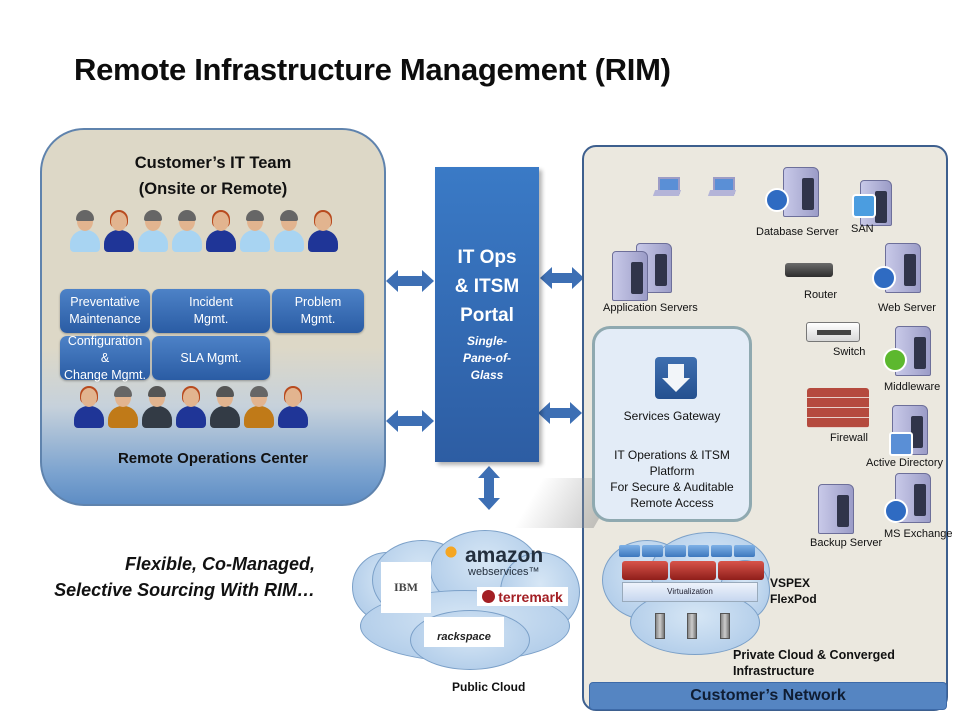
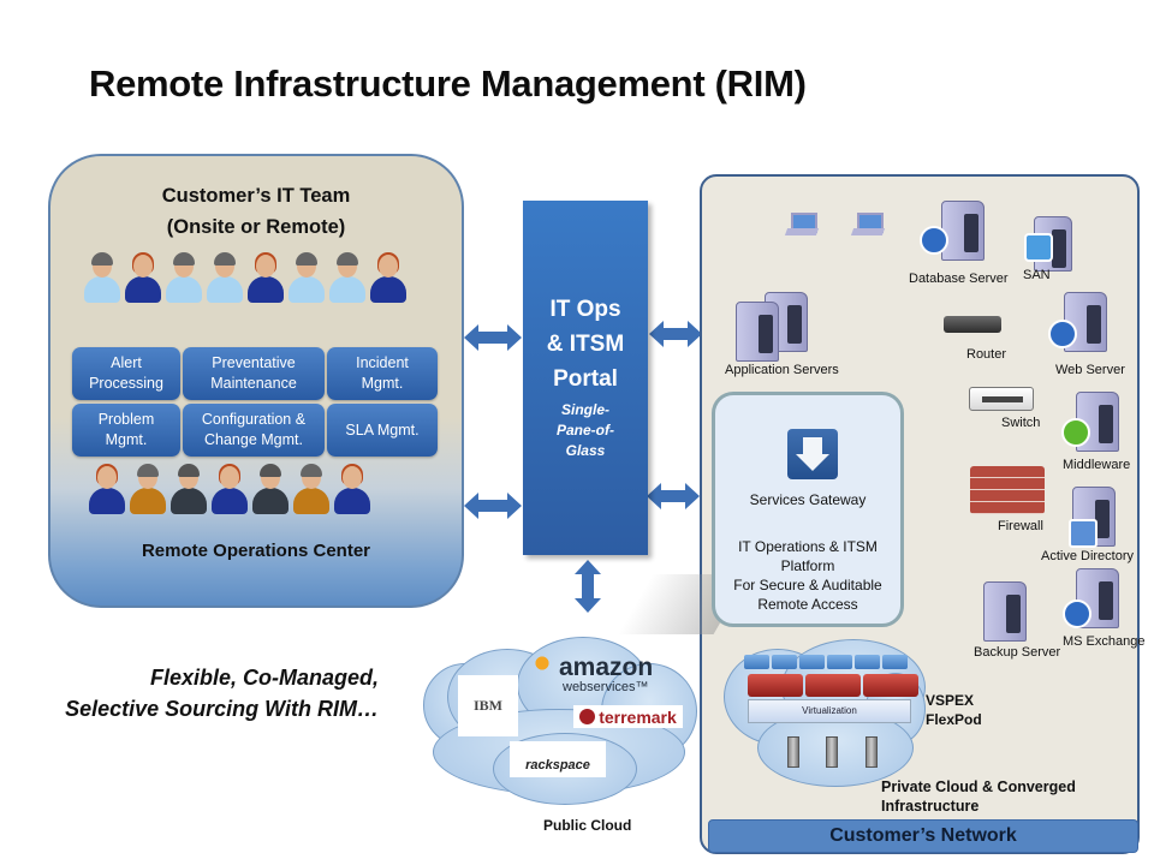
  Remote Infrastructure Management (RIM)
  Customer’s IT Team
  (Onsite or Remote)
+ Alert
+ Processing
  Preventative
  Maintenance
  Incident
  Mgmt.
  Problem
  Mgmt.
  Configuration &
  Change Mgmt.
  SLA Mgmt.
  Remote Operations Center
  IT Ops
  & ITSM
  Portal
  Single-
  Pane-of-
  Glass
  Flexible, Co-Managed,
  Selective Sourcing With RIM…
  IBM
  amazon
  webservices™
  terremark
  rackspace
  Public Cloud
  Database Server
  SAN
  Application Servers
  Router
  Web Server
  Switch
  Middleware
  Firewall
  Active Directory
  Backup Server
  MS Exchange
  Services Gateway
  IT Operations & ITSM
  Platform
  For Secure & Auditable
  Remote Access
  Virtualization
  VSPEX
  FlexPod
  Private Cloud & Converged
  Infrastructure
  Customer’s Network
